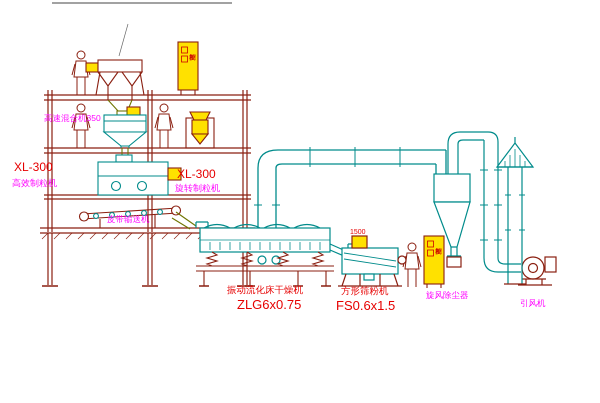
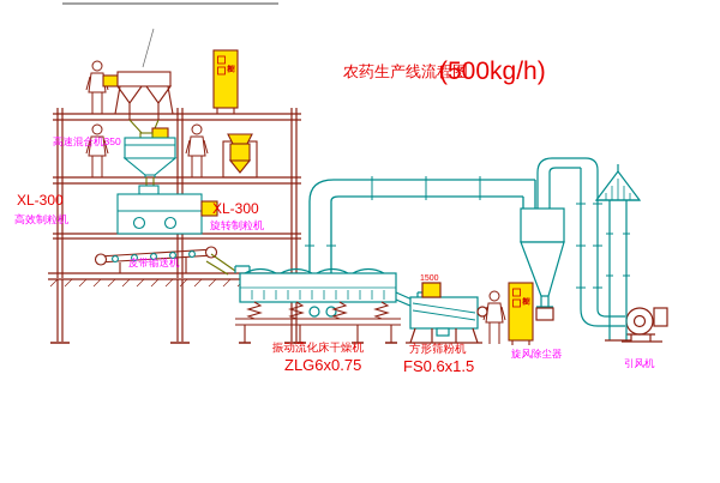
+ 农药生产线流程图
+ (500kg/h)
  高速混合机350
  XL-300
  高效制粒机
  XL-300
  旋转制粒机
  皮带输送机
  振动流化床干燥机
  ZLG6x0.75
  方形筛粉机
  FS0.6x1.5
  旋风除尘器
  引风机
